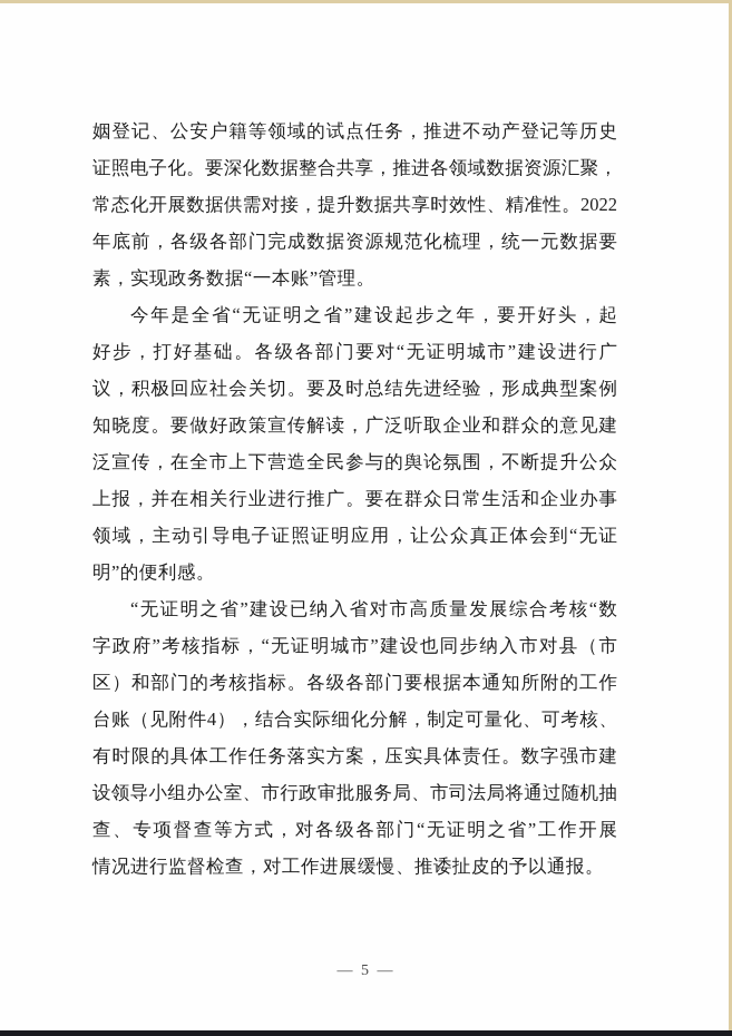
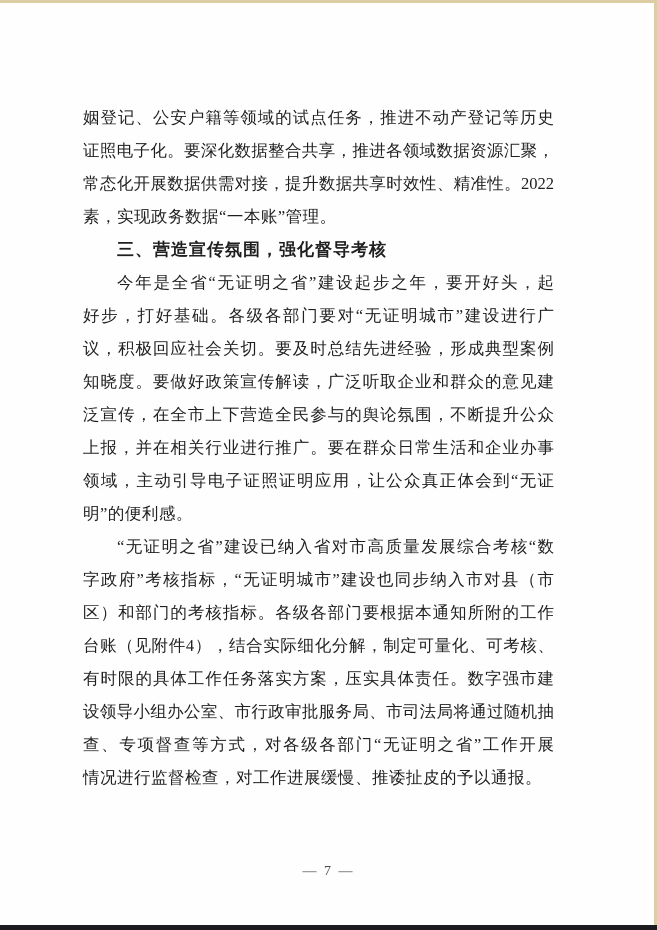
  姻登记、公安户籍等领域的试点任务，推进不动产登记等历史
  证照电子化。要深化数据整合共享，推进各领域数据资源汇聚，
  常态化开展数据供需对接，提升数据共享时效性、精准性。2022
- 年底前，各级各部门完成数据资源规范化梳理，统一元数据要
  素，实现政务数据“一本账”管理。
+ 三、营造宣传氛围，强化督导考核
  今年是全省“无证明之省”建设起步之年，要开好头，起
  好步，打好基础。各级各部门要对“无证明城市”建设进行广
  议，积极回应社会关切。要及时总结先进经验，形成典型案例
  知晓度。要做好政策宣传解读，广泛听取企业和群众的意见建
  泛宣传，在全市上下营造全民参与的舆论氛围，不断提升公众
  上报，并在相关行业进行推广。要在群众日常生活和企业办事
  领域，主动引导电子证照证明应用，让公众真正体会到“无证
  明”的便利感。
  “无证明之省”建设已纳入省对市高质量发展综合考核“数
  字政府”考核指标，“无证明城市”建设也同步纳入市对县（市
  区）和部门的考核指标。各级各部门要根据本通知所附的工作
  台账（见附件4），结合实际细化分解，制定可量化、可考核、
  有时限的具体工作任务落实方案，压实具体责任。数字强市建
  设领导小组办公室、市行政审批服务局、市司法局将通过随机抽
  查、专项督查等方式，对各级各部门“无证明之省”工作开展
  情况进行监督检查，对工作进展缓慢、推诿扯皮的予以通报。
- — 5 —
+ — 7 —
